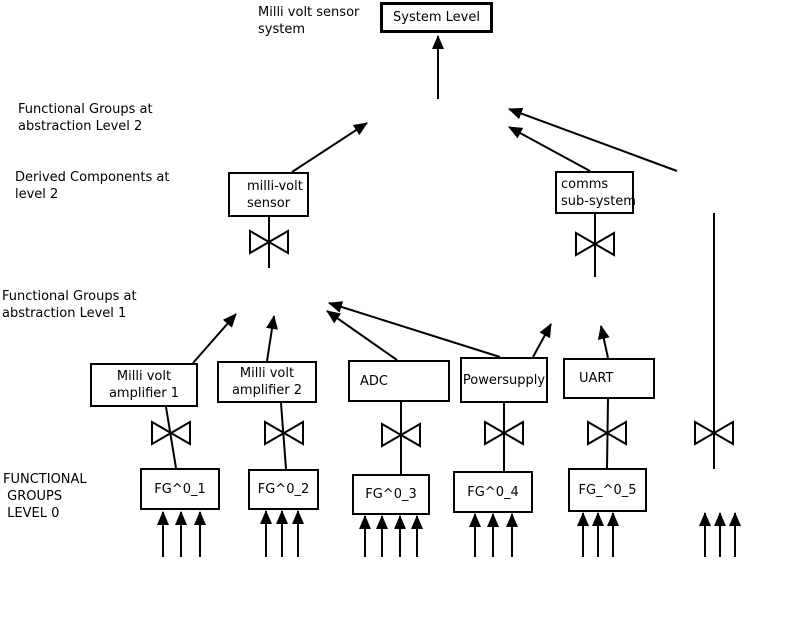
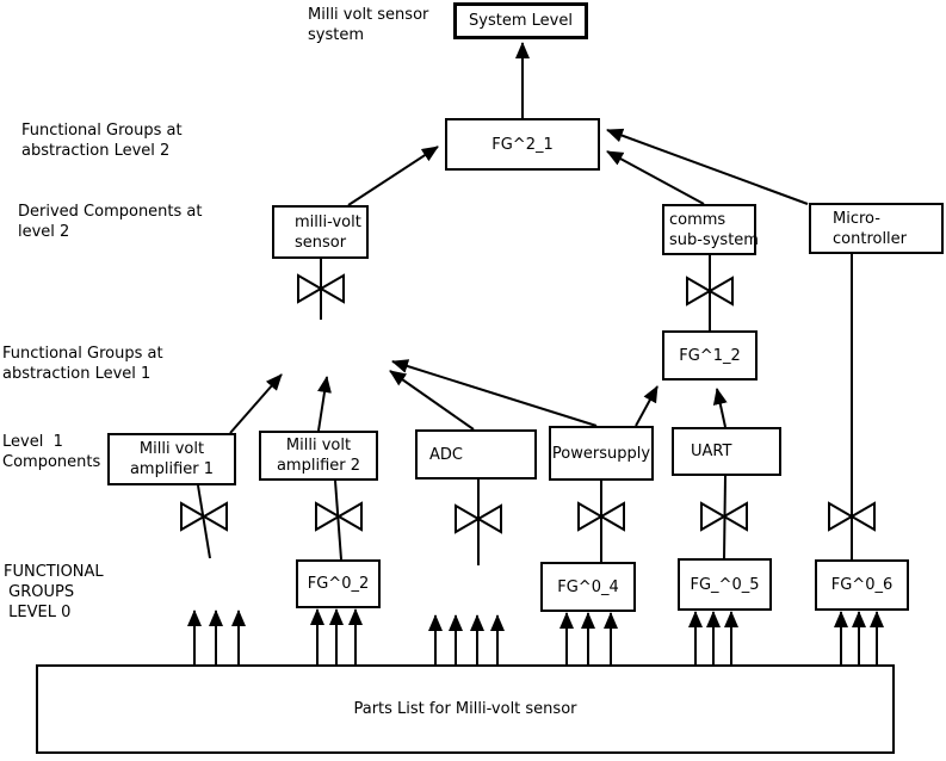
  Milli volt sensor
  system
  Functional Groups at
  abstraction Level 2
  Derived Components at
  level 2
  Functional Groups at
  abstraction Level 1
+ Level 1
+ Components
  FUNCTIONAL
  GROUPS
  LEVEL 0
  System Level
+ FG^2_1
  milli-volt
  sensor
  comms
  sub-system
+ Micro-
+ controller
+ FG^1_2
  Milli volt
  amplifier 1
  Milli volt
  amplifier 2
  ADC
  Powersupply
  UART
- FG^0_1
  FG^0_2
- FG^0_3
  FG^0_4
  FG_^0_5
+ FG^0_6
+ Parts List for Milli-volt sensor
